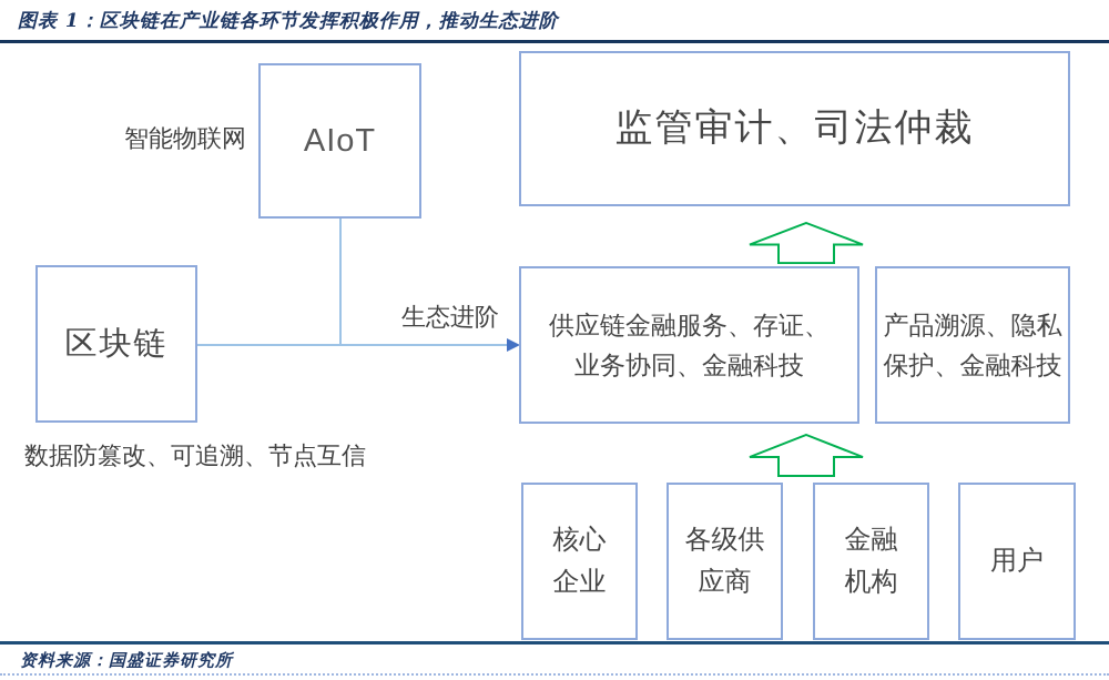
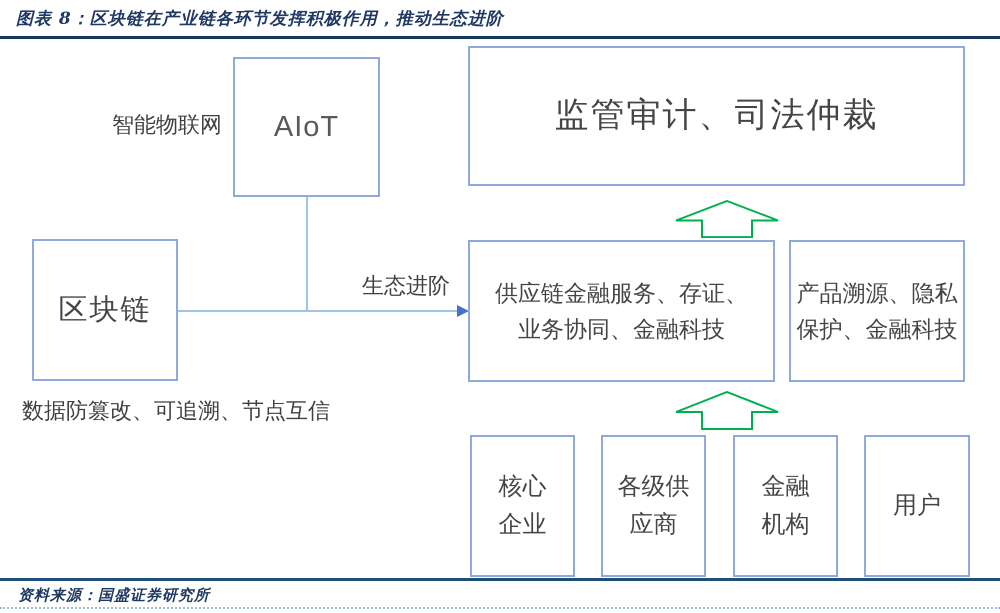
- 图表 1：区块链在产业链各环节发挥积极作用，推动生态进阶
+ 图表 8：区块链在产业链各环节发挥积极作用，推动生态进阶
  智能物联网
  AIoT
  区块链
  数据防篡改、可追溯、节点互信
  生态进阶
  监管审计、司法仲裁
  供应链金融服务、存证、
  业务协同、金融科技
  产品溯源、隐私
  保护、金融科技
  核心
  企业
  各级供
  应商
  金融
  机构
  用户
  资料来源：国盛证券研究所
